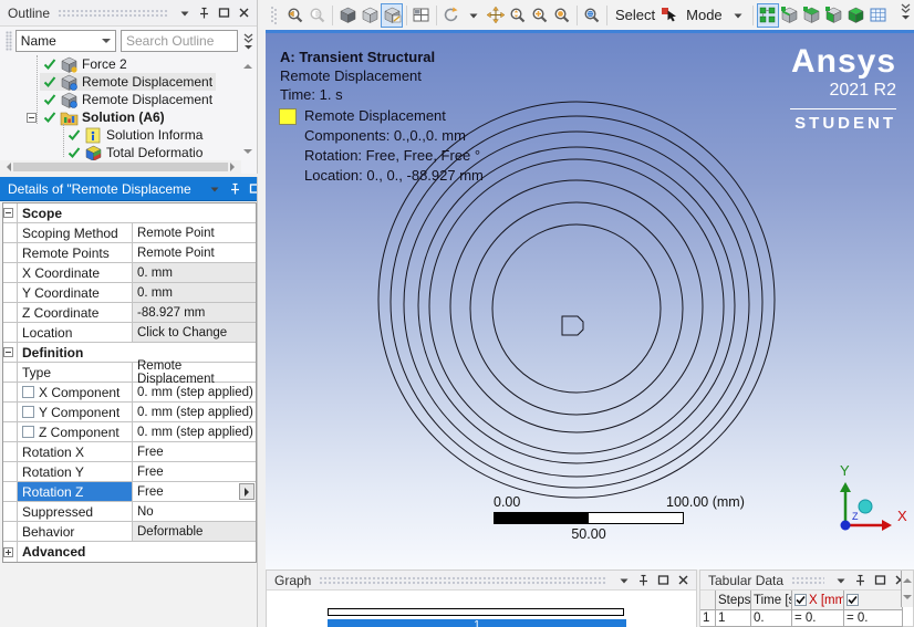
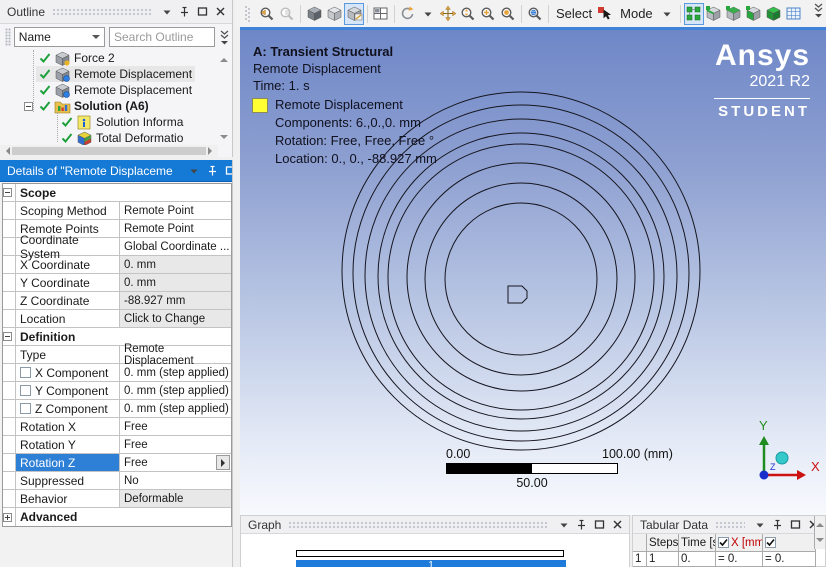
  Outline
  Name
  Search Outline
  Force 2
  Remote Displacement
  Remote Displacement
  Solution (A6)
  Solution Informa
  Total Deformatio
  Details of "Remote Displaceme
  Scope
  Scoping Method
  Remote Point
  Remote Points
  Remote Point
+ Coordinate System
+ Global Coordinate ...
  X Coordinate
  0. mm
  Y Coordinate
  0. mm
  Z Coordinate
  -88.927 mm
  Location
  Click to Change
  Definition
  Type
  Remote Displacement
  X Component
  0. mm (step applied)
  Y Component
  0. mm (step applied)
  Z Component
  0. mm (step applied)
  Rotation X
  Free
  Rotation Y
  Free
  Rotation Z
  Free
  Suppressed
  No
  Behavior
  Deformable
  Advanced
  Select
  Mode
  A: Transient Structural
  Remote Displacement
  Time: 1. s
  Remote Displacement
- Components: 0.,0.,0. mm
+ Components: 6.,0.,0. mm
  Rotation: Free, Free, Free °
  Location: 0., 0., -88.927 mm
  Ansys
  2021 R2
  STUDENT
  0.00
  100.00 (mm)
  50.00
  Y
  X
  Z
  Graph
  1
  Tabular Data
  Steps
  Time [
  X [mm
  1 1 0. = 0. = 0.
